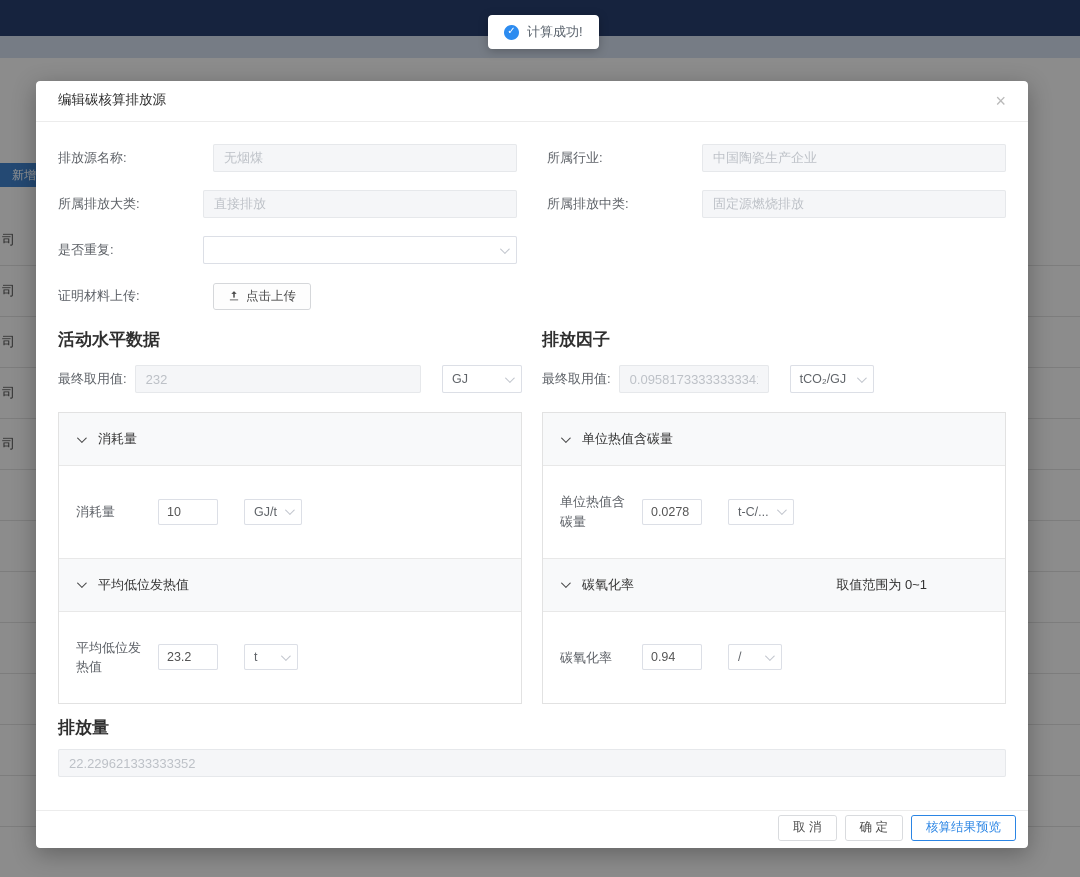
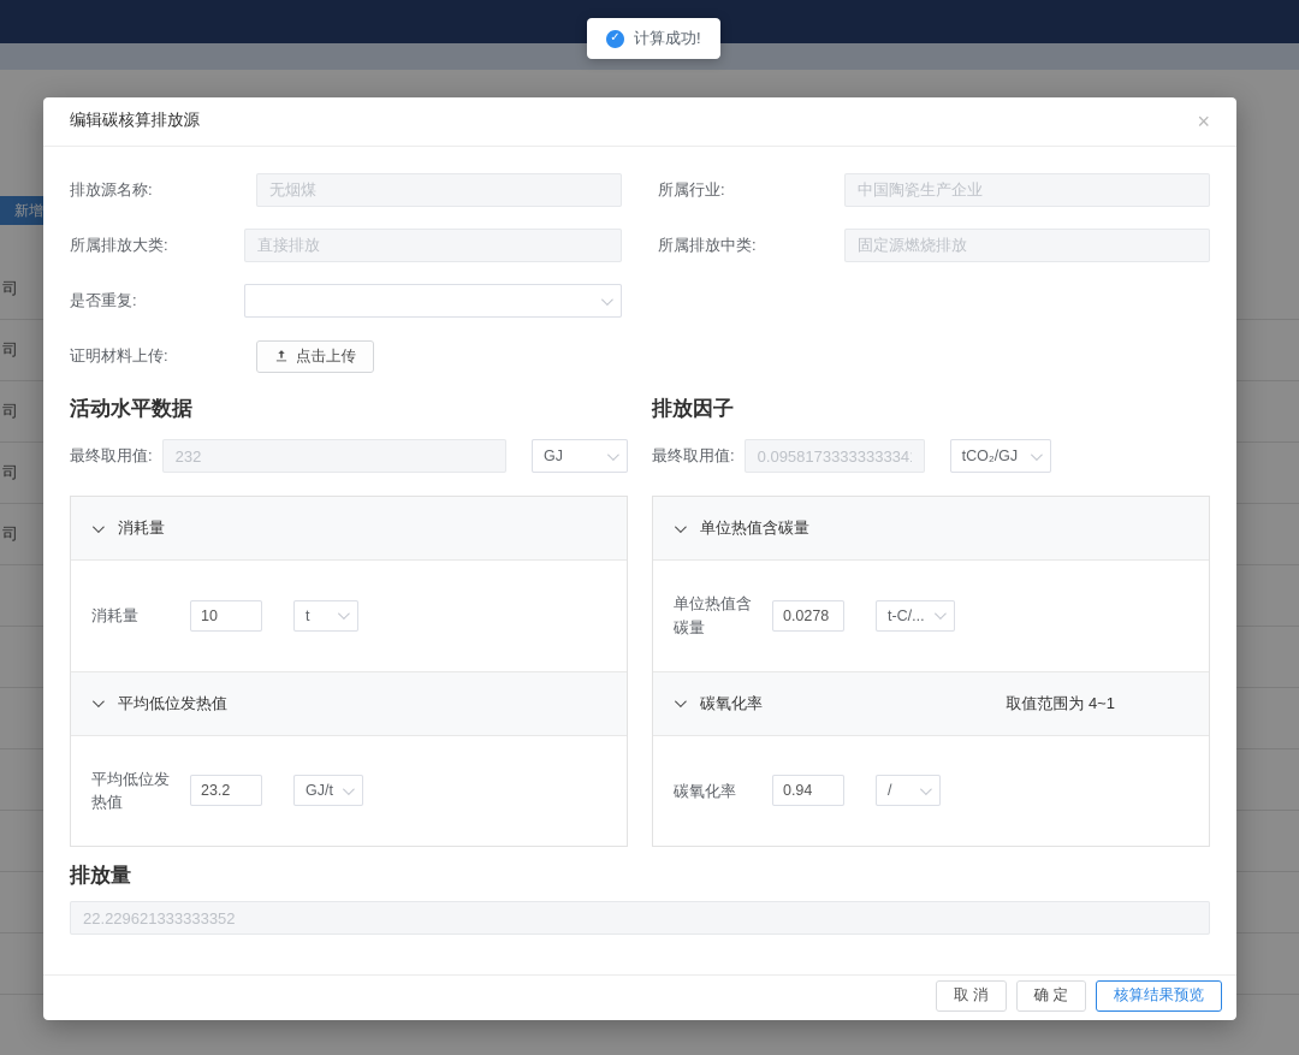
  新增
  司
  司
  司
  司
  司
  ✓
  计算成功!
  编辑碳核算排放源
  ×
  排放源名称:
  无烟煤
  所属行业:
  中国陶瓷生产企业
  所属排放大类:
  直接排放
  所属排放中类:
  固定源燃烧排放
  是否重复:
  证明材料上传:
  点击上传
  活动水平数据
  最终取用值:
  232
  GJ
  消耗量
  消耗量
  10
- GJ/t
+ t
  平均低位发热值
  平均低位发热值
  23.2
- t
+ GJ/t
  排放因子
  最终取用值:
  0.0958173333333334
  tCO₂/GJ
  单位热值含碳量
  单位热值含碳量
  0.0278
  t-C/...
  碳氧化率
- 取值范围为 0~1
+ 取值范围为 4~1
  碳氧化率
  0.94
  /
  排放量
  22.229621333333352
  取 消
  确 定
  核算结果预览
